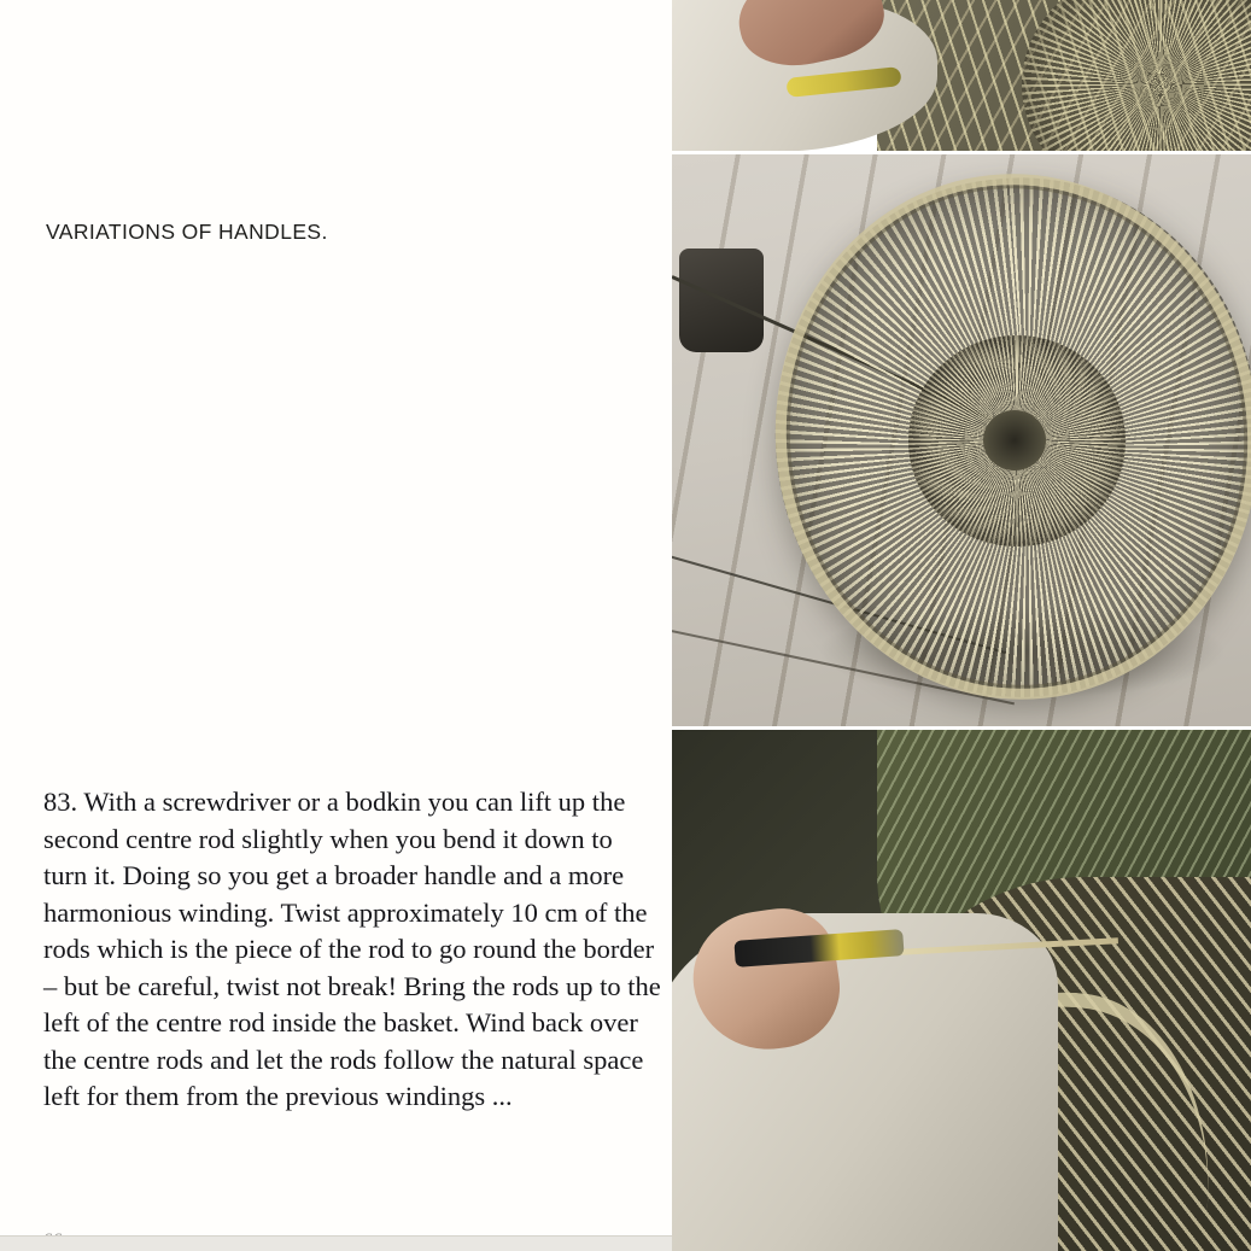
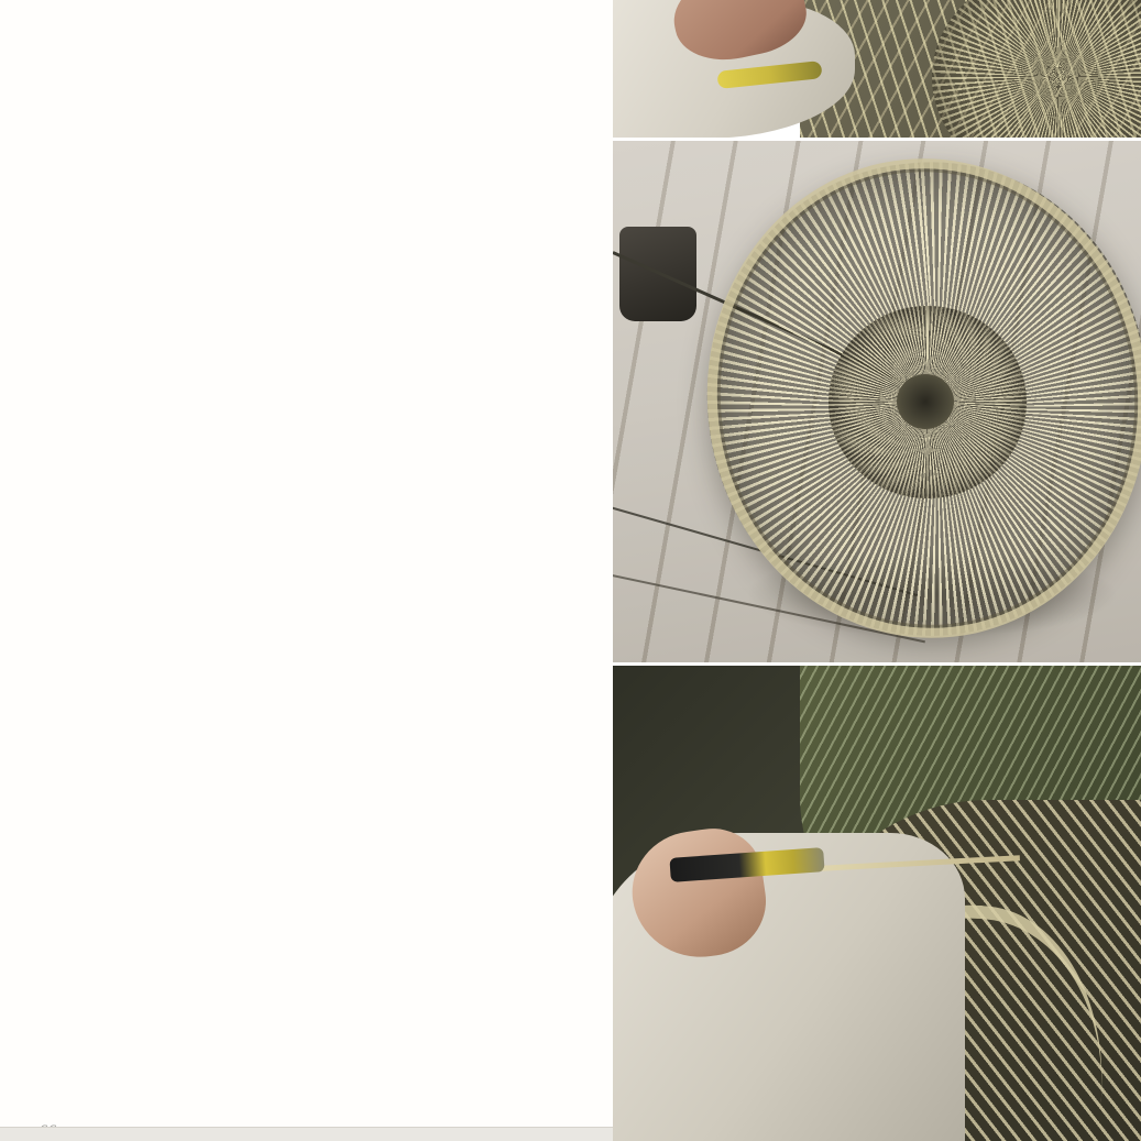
- VARIATIONS OF HANDLES.
- 83. With a screwdriver or a bodkin you can lift up the second centre rod slightly when you bend it down to turn it. Doing so you get a broader handle and a more harmonious winding. Twist approximately 10 cm of the rods which is the piece of the rod to go round the border – but be careful, twist not break! Bring the rods up to the left of the centre rod inside the basket. Wind back over the centre rods and let the rods follow the natural space left for them from the previous windings ...
